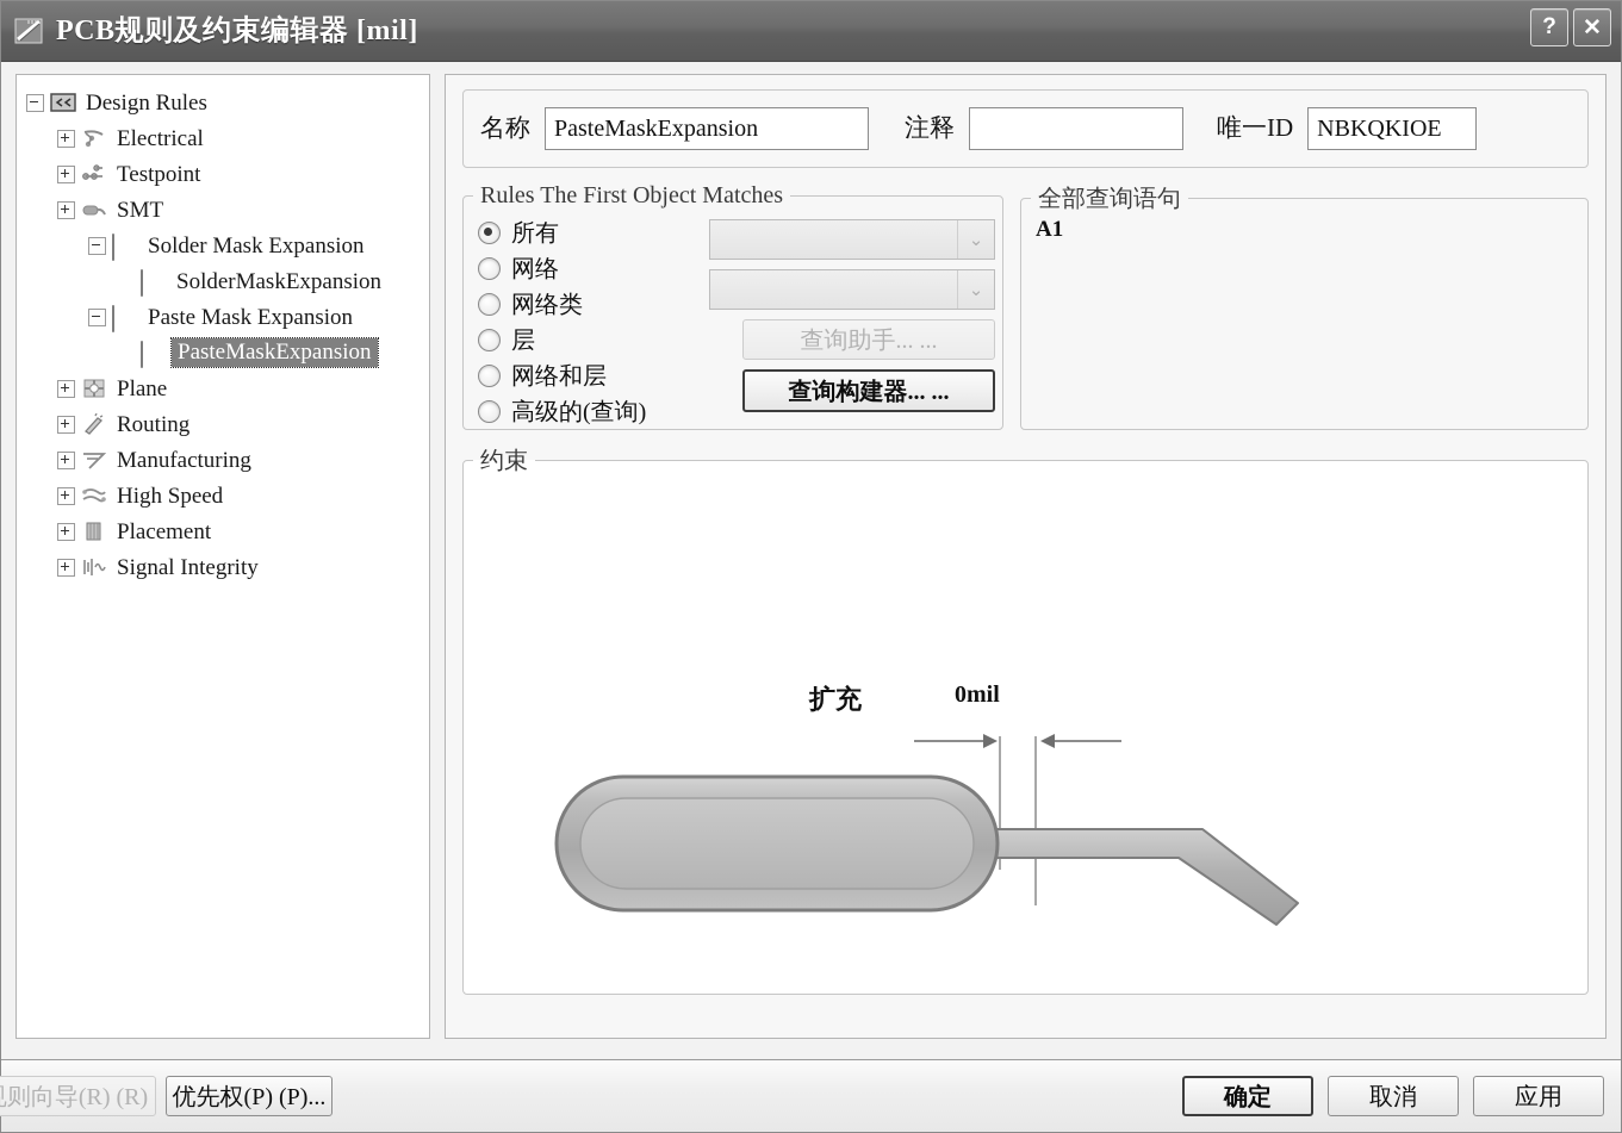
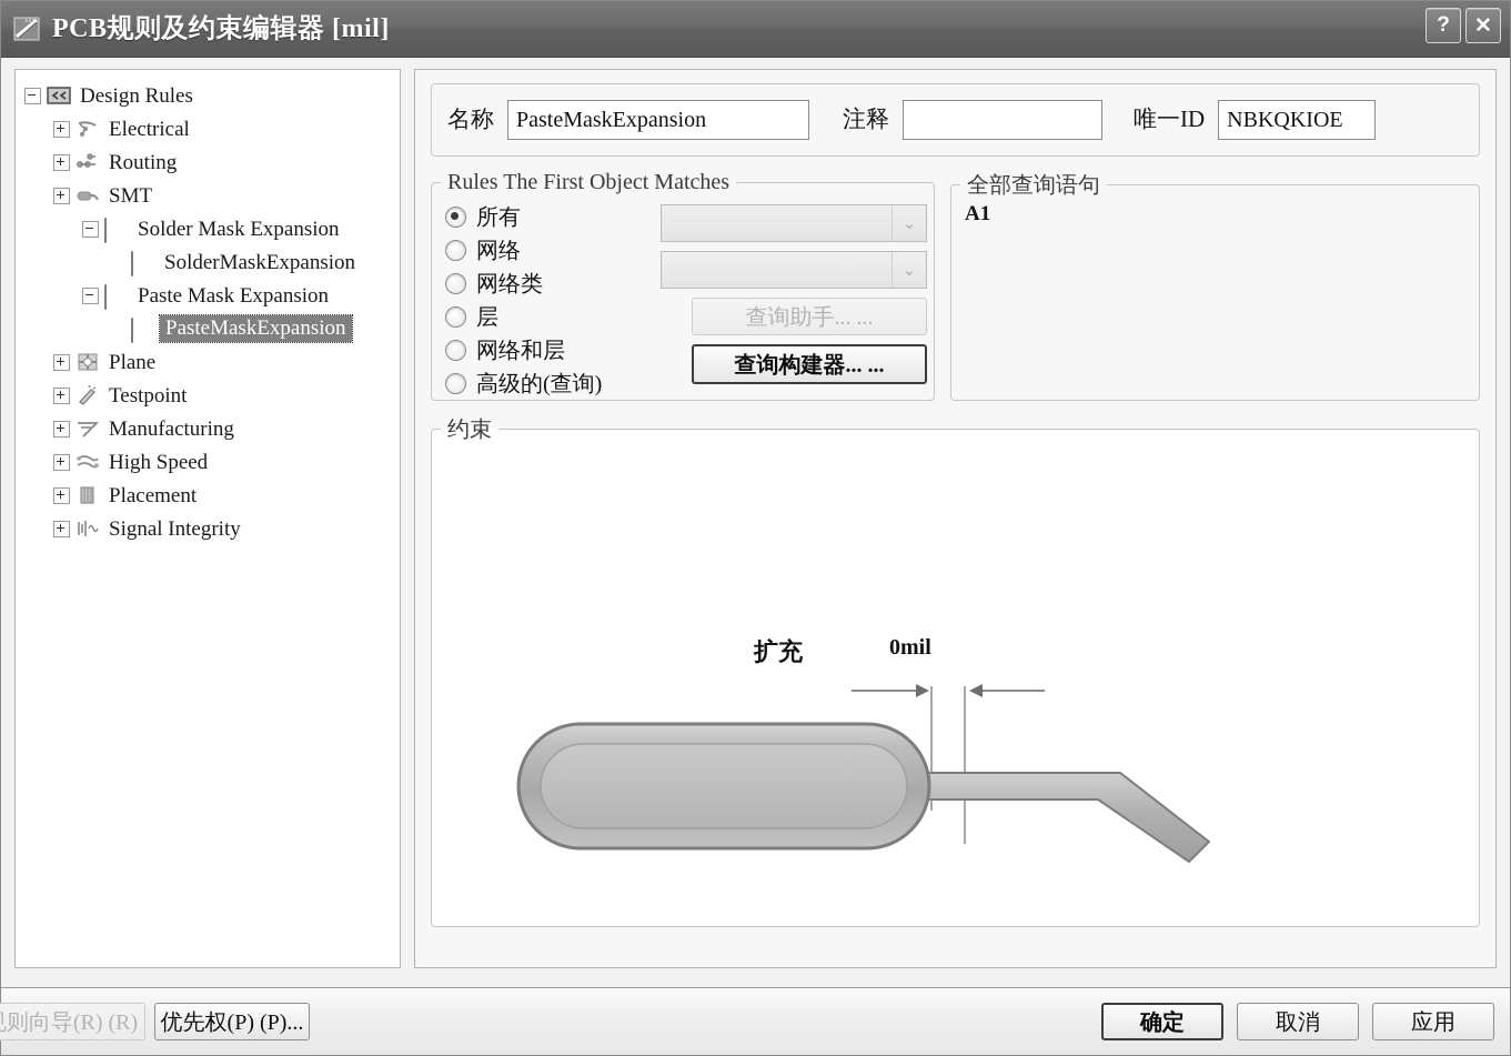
  PCB规则及约束编辑器 [mil]
  ?
  ✕
  Design Rules
  Electrical
- Testpoint
+ Routing
  SMT
  Solder Mask Expansion
  SolderMaskExpansion
  Paste Mask Expansion
  PasteMaskExpansion
  Plane
- Routing
+ Testpoint
  Manufacturing
  High Speed
  Placement
  Signal Integrity
  名称
  PasteMaskExpansion
  注释
  唯一ID
  NBKQKIOE
  Rules The First Object Matches
  所有
  网络
  网络类
  层
  网络和层
  高级的(查询)
  ⌄
  ⌄
  查询助手... ...
  查询构建器... ...
  全部查询语句
  A1
  约束
  扩充
  0mil
  则向导(R) (R)
  优先权(P) (P)...
  确定
  取消
  应用
